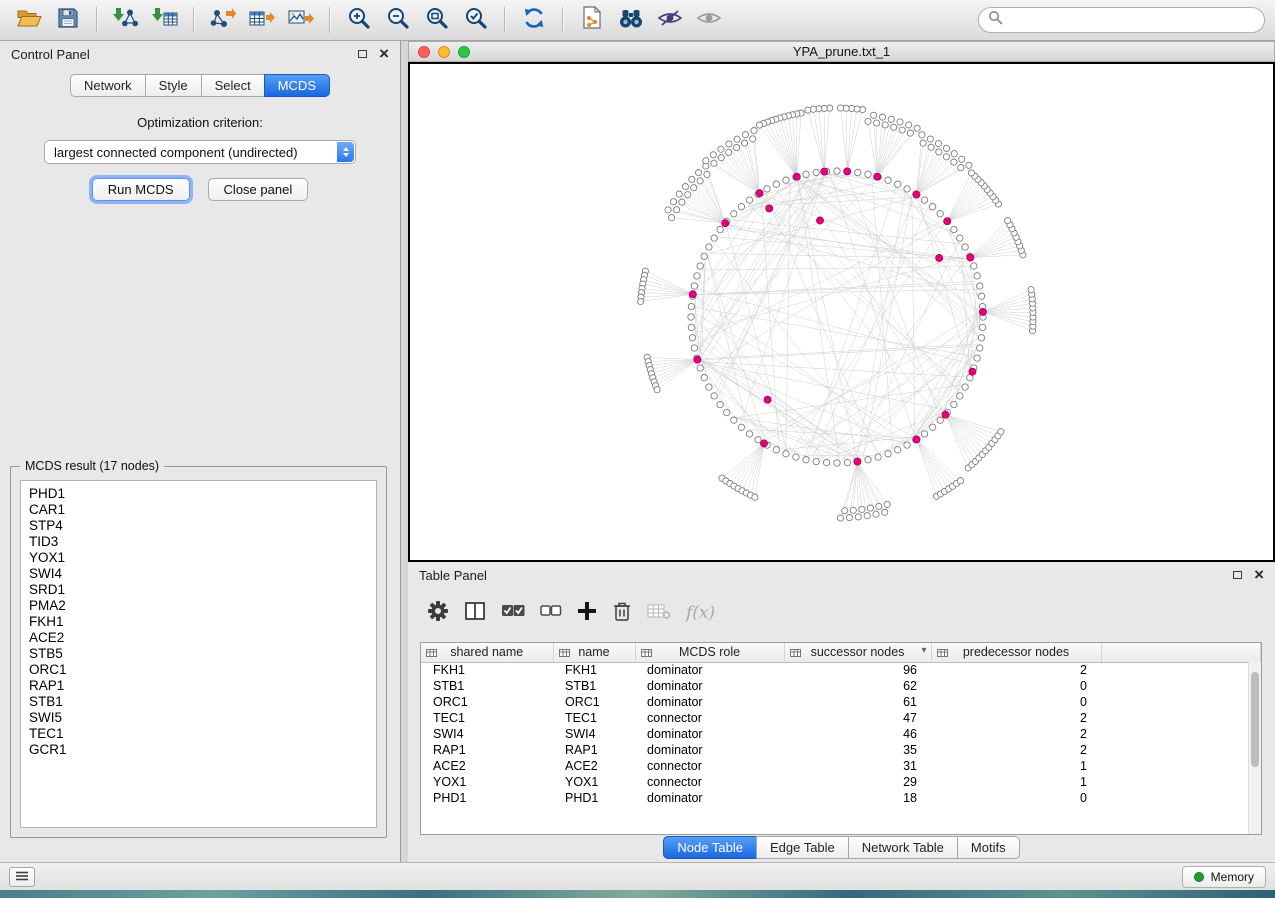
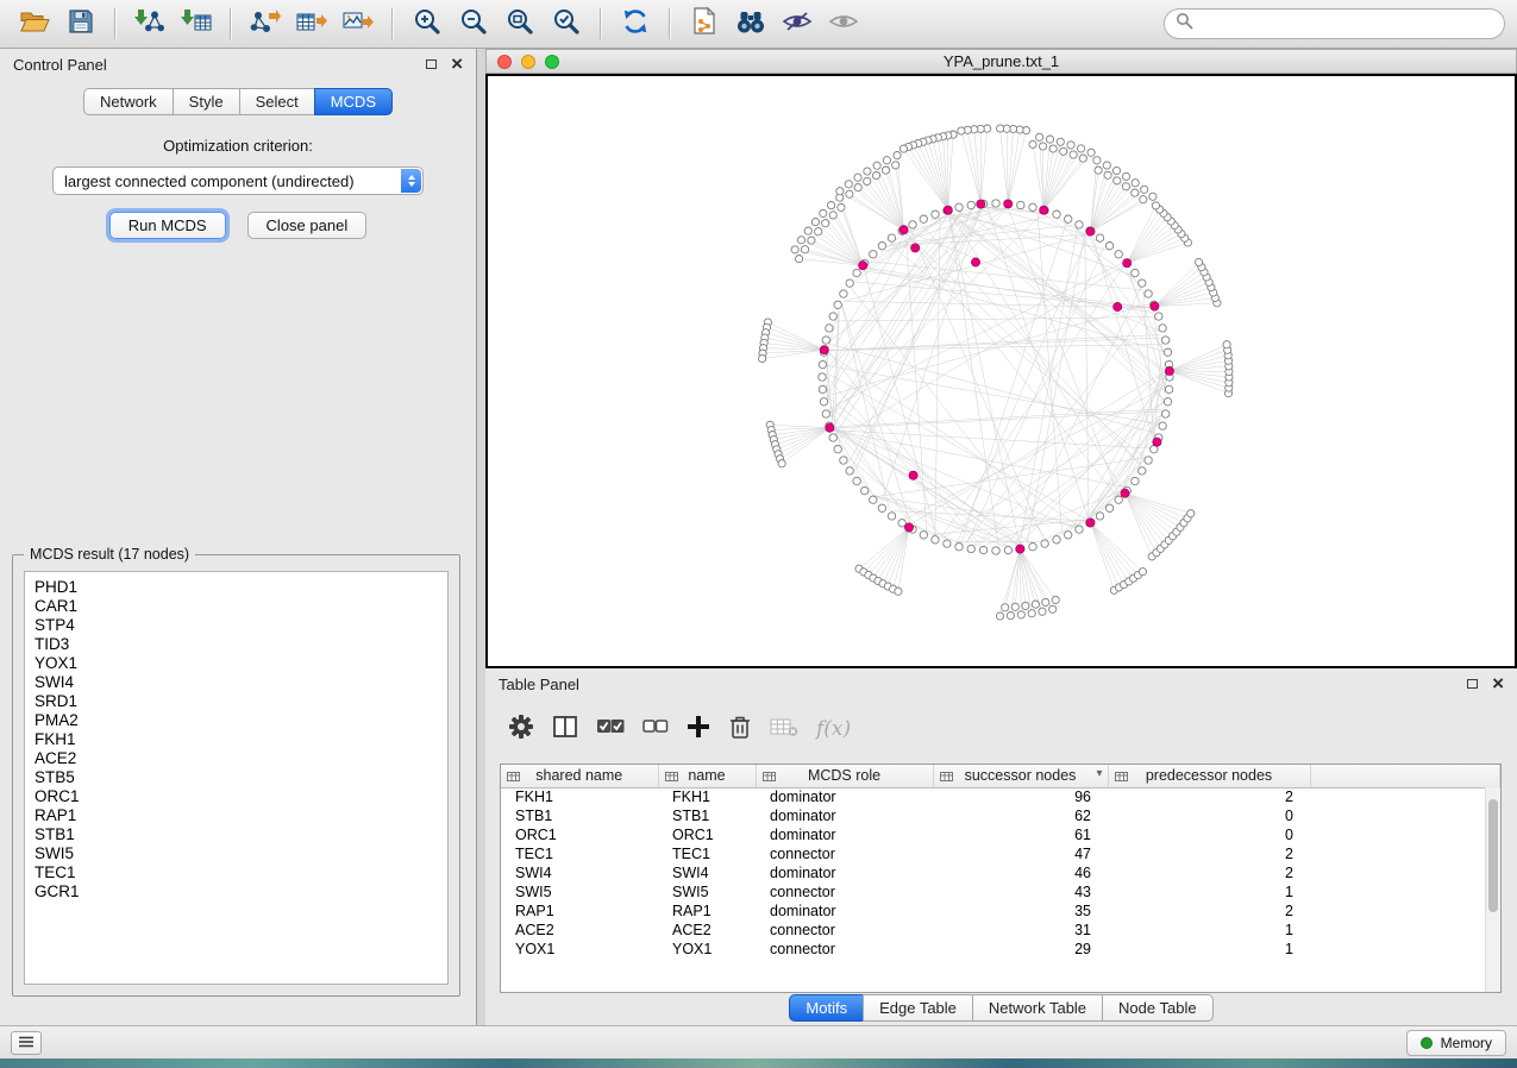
  Control Panel
  ×
  Network
  Style
  Select
  MCDS
  Optimization criterion:
  largest connected component (undirected)
  Run MCDS
  Close panel
  MCDS result (17 nodes)
  PHD1
  CAR1
  STP4
  TID3
  YOX1
  SWI4
  SRD1
  PMA2
  FKH1
  ACE2
  STB5
  ORC1
  RAP1
  STB1
  SWI5
  TEC1
  GCR1
  YPA_prune.txt_1
  Table Panel
  ×
  f(x)
  shared name	name	MCDS role	successor nodes ▾	predecessor nodes
  FKH1	FKH1	dominator	96	2
  STB1	STB1	dominator	62	0
  ORC1	ORC1	dominator	61	0
  TEC1	TEC1	connector	47	2
  SWI4	SWI4	dominator	46	2
+ SWI5	SWI5	connector	43	1
  RAP1	RAP1	dominator	35	2
  ACE2	ACE2	connector	31	1
  YOX1	YOX1	connector	29	1
- PHD1	PHD1	dominator	18	0
- Node Table
+ Motifs
  Edge Table
  Network Table
- Motifs
+ Node Table
  Memory
